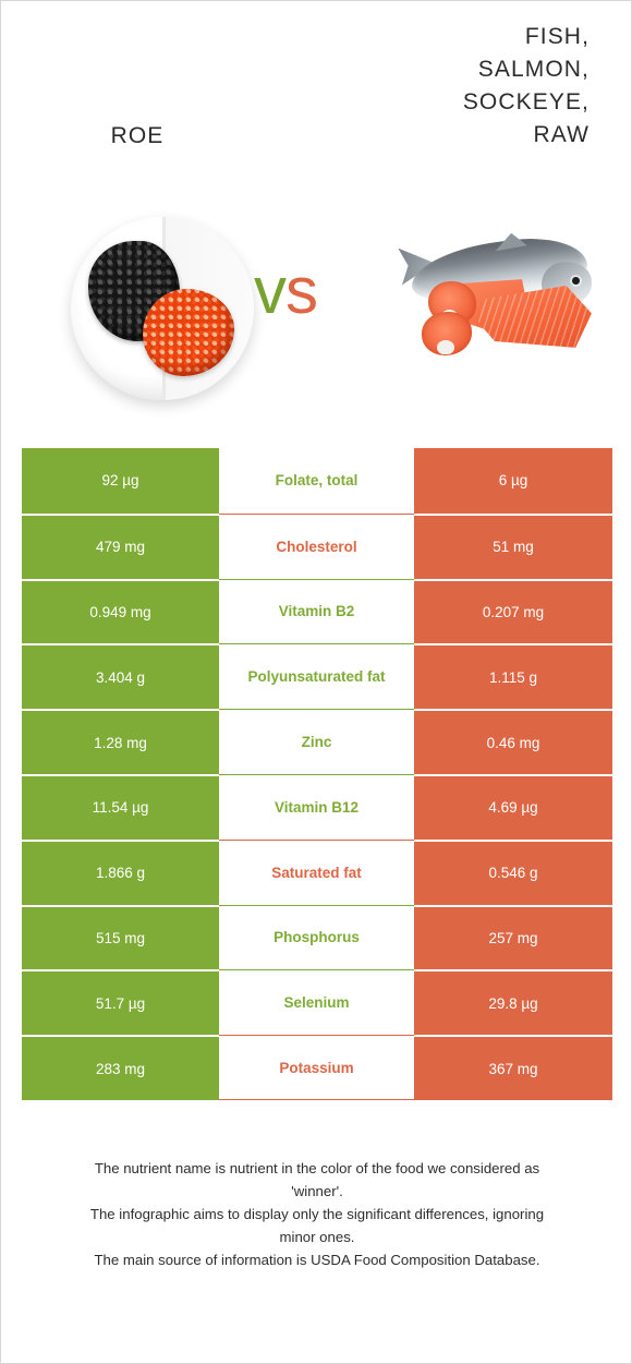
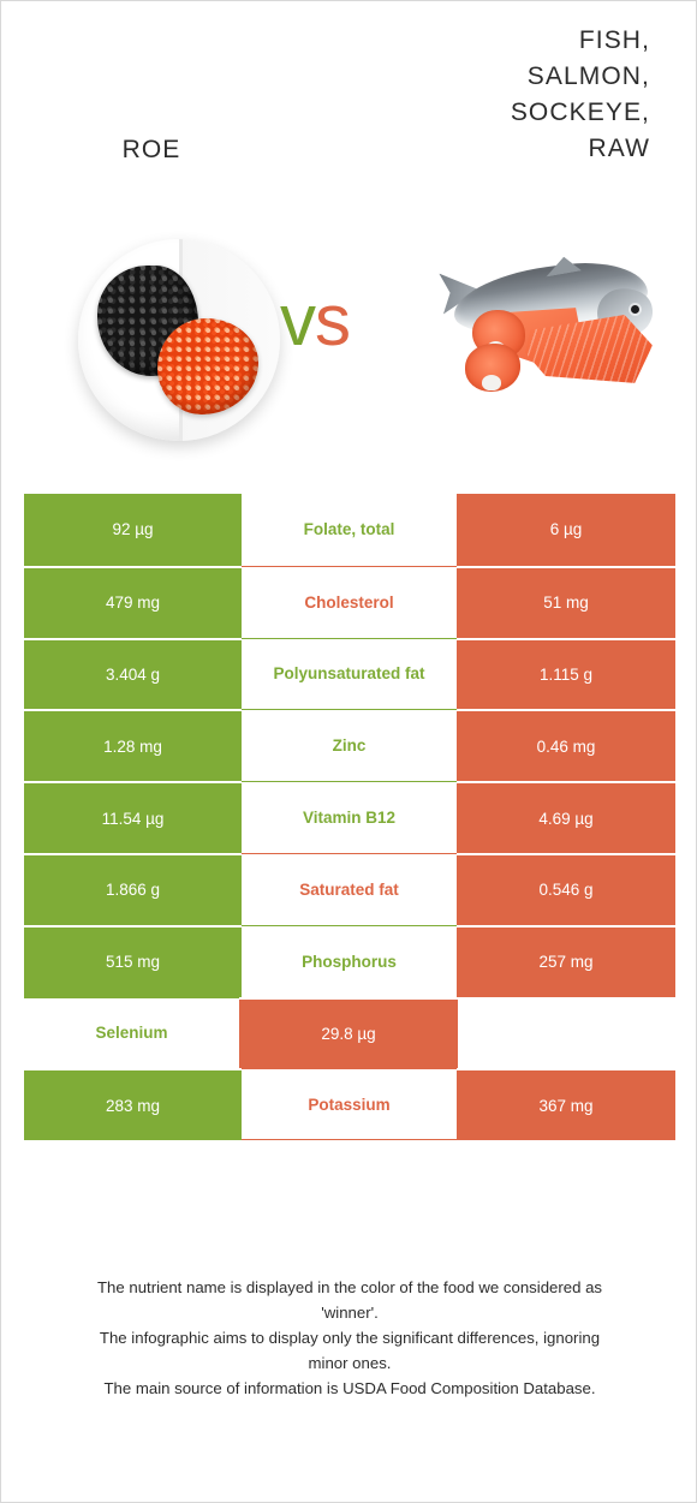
  ROE
  FISH,
  SALMON,
  SOCKEYE,
  RAW
  vs
  92 µg
  Folate, total
  6 µg
  479 mg
  Cholesterol
  51 mg
- 0.949 mg
- Vitamin B2
- 0.207 mg
  3.404 g
  Polyunsaturated fat
  1.115 g
  1.28 mg
  Zinc
  0.46 mg
  11.54 µg
  Vitamin B12
  4.69 µg
  1.866 g
  Saturated fat
  0.546 g
  515 mg
  Phosphorus
  257 mg
- 51.7 µg
  Selenium
  29.8 µg
  283 mg
  Potassium
  367 mg
- The nutrient name is nutrient in the color of the food we considered as
+ The nutrient name is displayed in the color of the food we considered as
  'winner'.
  The infographic aims to display only the significant differences, ignoring
  minor ones.
  The main source of information is USDA Food Composition Database.
